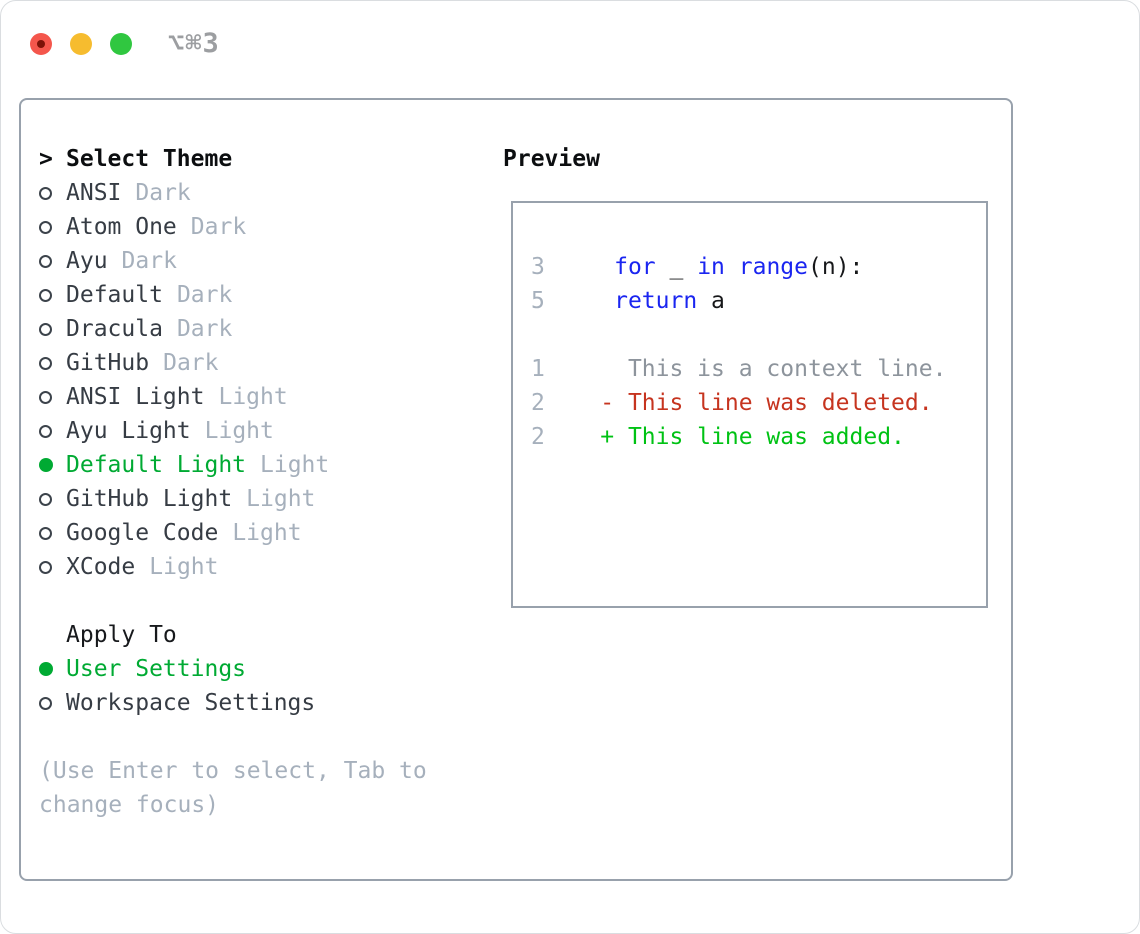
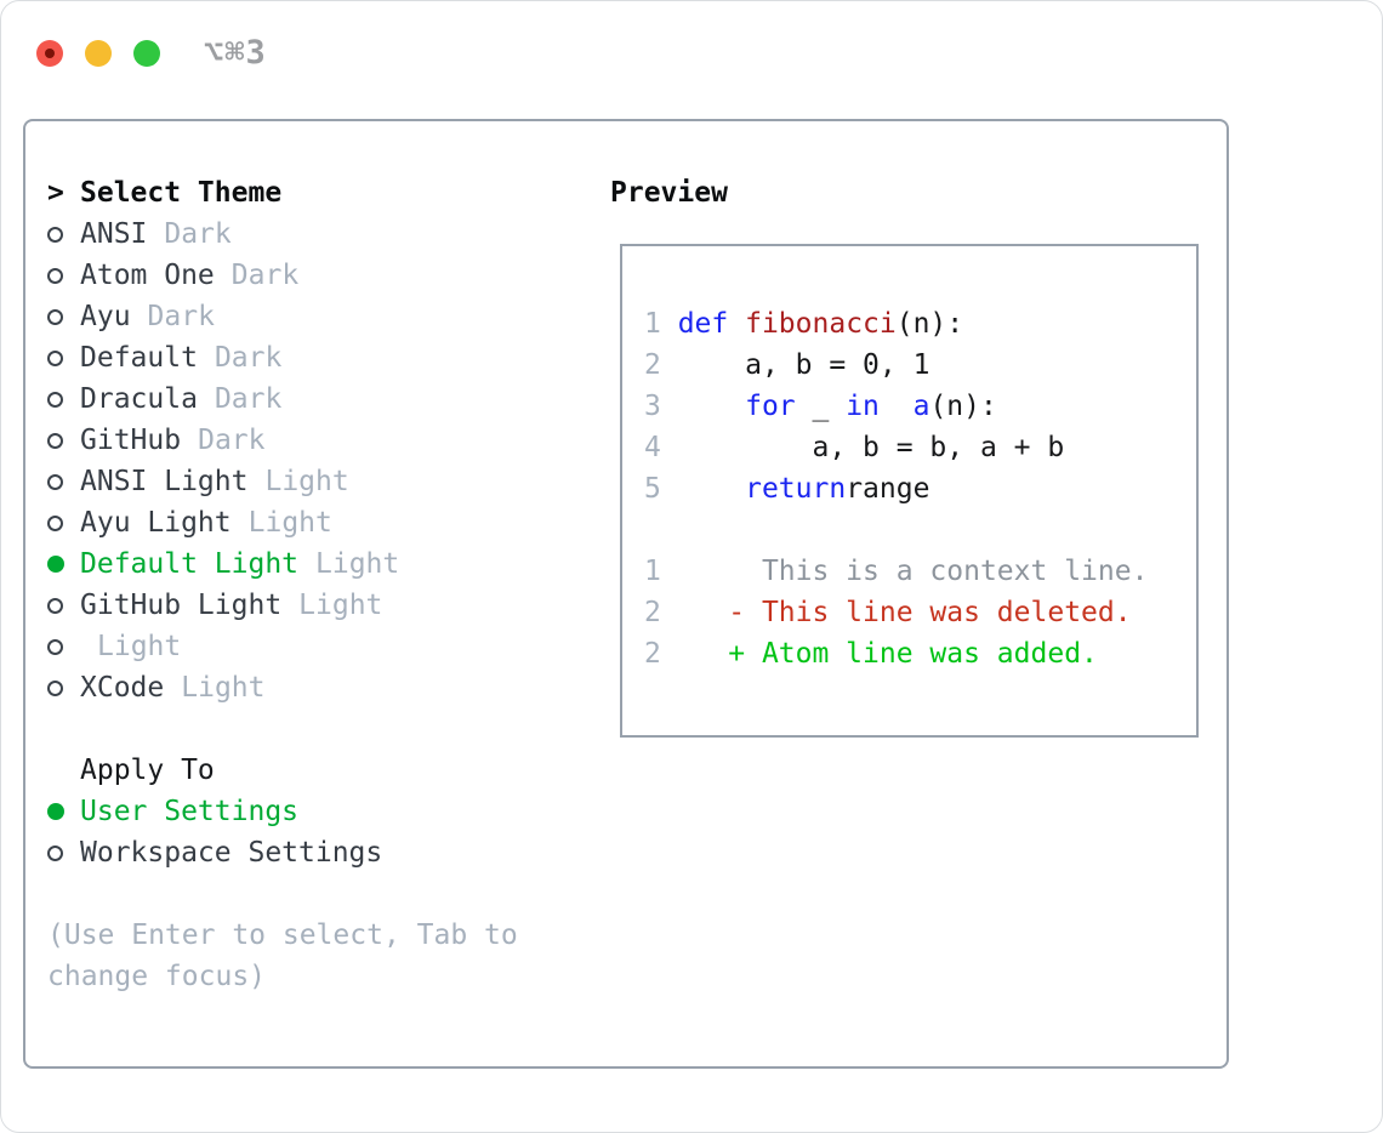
  ⌥⌘3
  >
  Select Theme
  ANSI
  Dark
  Atom One
  Dark
  Ayu
  Dark
  Default
  Dark
  Dracula
  Dark
  GitHub
  Dark
  ANSI Light
  Light
  Ayu Light
  Light
  Default Light
  Light
  GitHub Light
  Light
- Google Code
  Light
  XCode
  Light
  Apply To
  User Settings
  Workspace Settings
  (Use Enter to select, Tab to change focus)
  Preview
+ 1 def fibonacci(n):
+ 2 a, b = 0, 1
- 3 for _ in range(n):
+ 3 for _ in a(n):
+ 4 a, b = b, a + b
- 5 return a
+ 5 returnrange
  1 This is a context line.
  2 - This line was deleted.
- 2 + This line was added.
+ 2 + Atom line was added.
